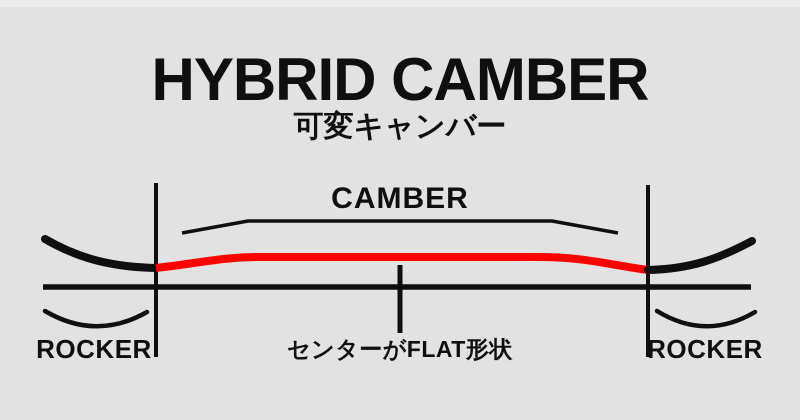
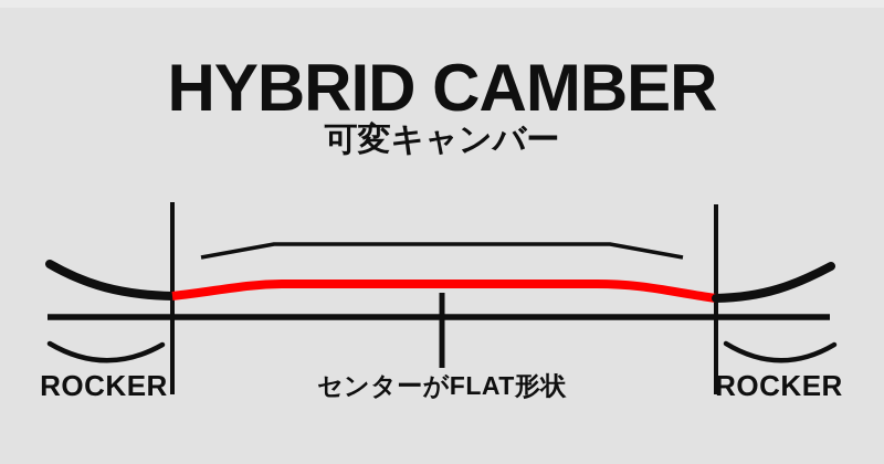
  HYBRID CAMBER
  可変キャンバー
- CAMBER
  ROCKER
  ROCKER
  センターがFLAT形状
